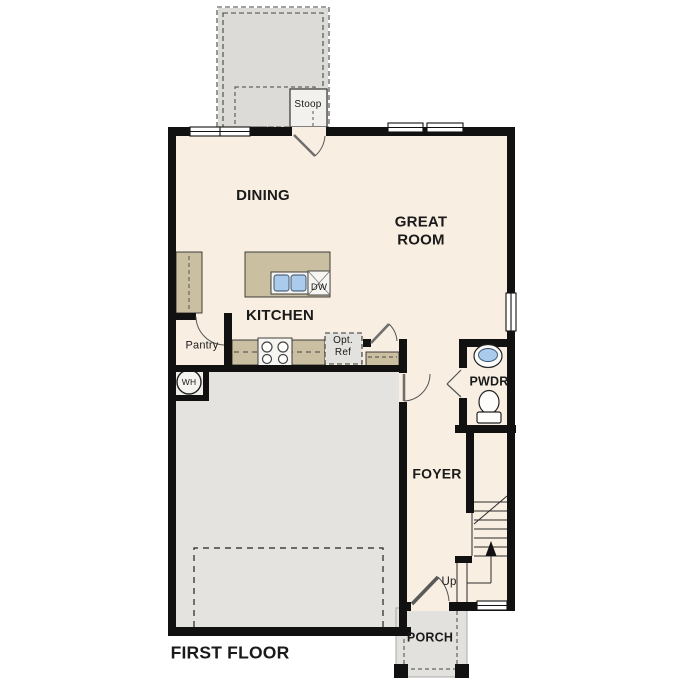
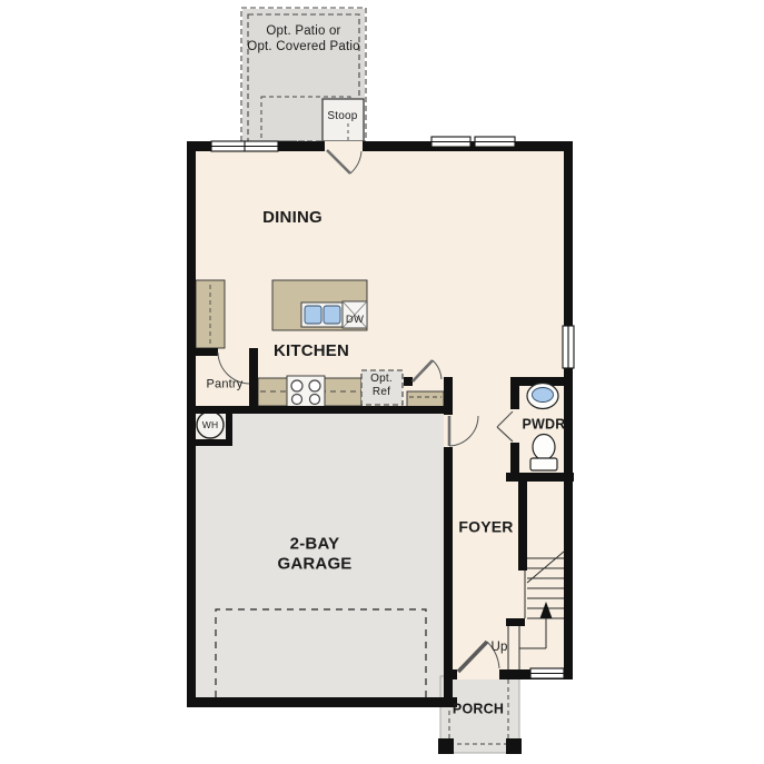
+ Opt. Patio or
+ Opt. Covered Patio
  Stoop
  DINING
- GREAT
- ROOM
  KITCHEN
  Pantry
  Opt.
  Ref
  DW
  WH
+ 2-BAY
+ GARAGE
  FOYER
  PWDR
  Up
  PORCH
- FIRST FLOOR
